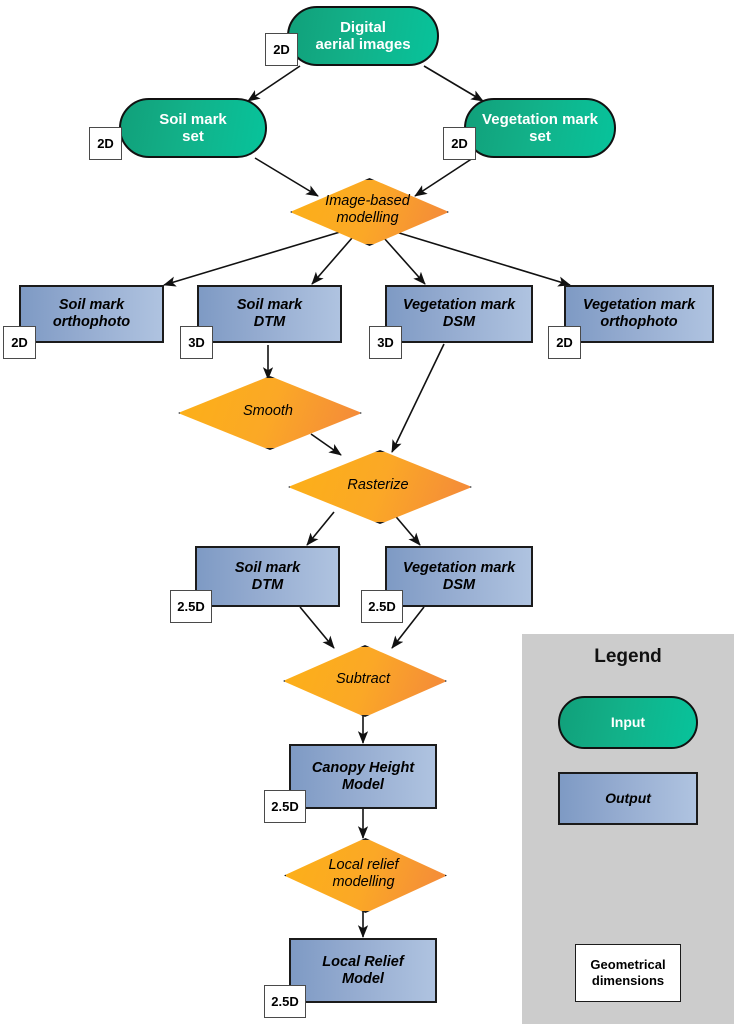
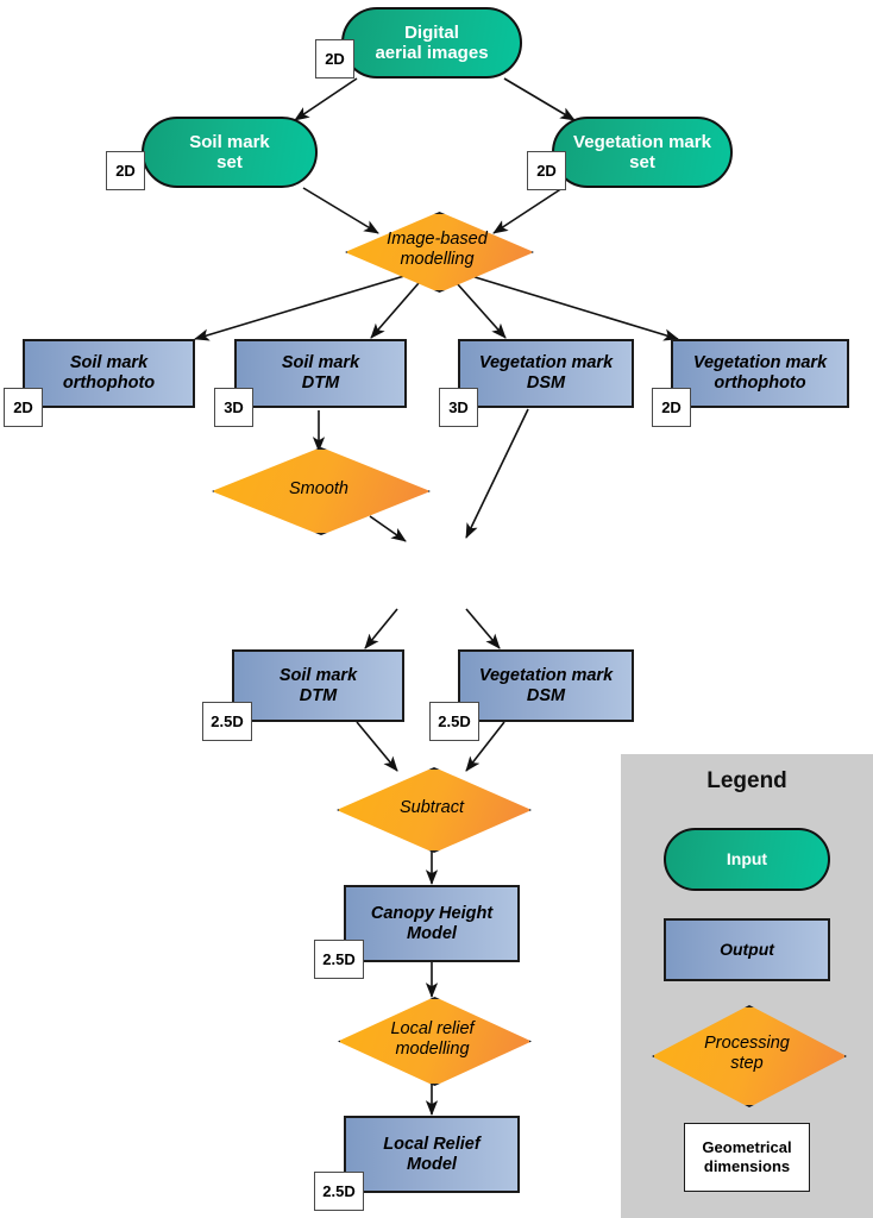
  Legend
  Input
  Output
+ Processing
+ step
  Geometrical
  dimensions
  Digital
  aerial images
  2D
  Soil mark
  set
  2D
  Vegetation mark
  set
  2D
  Image-based
  modelling
  Soil mark
  orthophoto
  2D
  Soil mark
  DTM
  3D
  Vegetation mark
  DSM
  3D
  Vegetation mark
  orthophoto
  2D
  Smooth
- Rasterize
  Soil mark
  DTM
  2.5D
  Vegetation mark
  DSM
  2.5D
  Subtract
  Canopy Height
  Model
  2.5D
  Local relief
  modelling
  Local Relief
  Model
  2.5D
